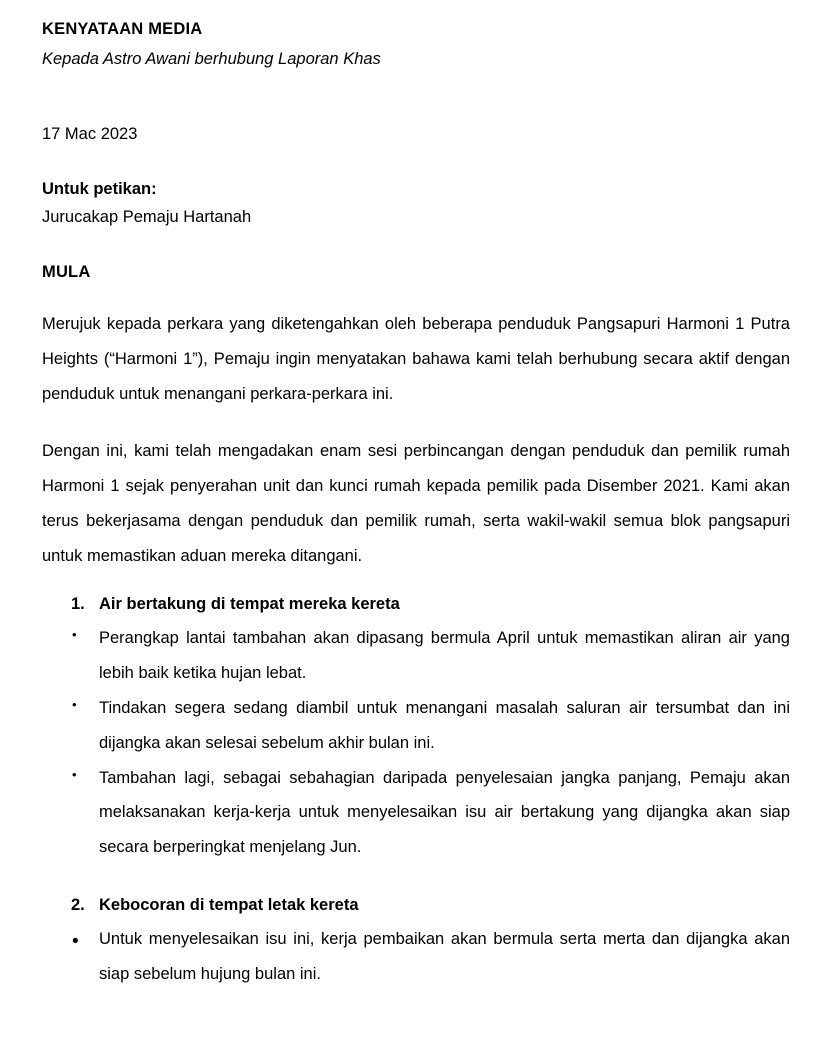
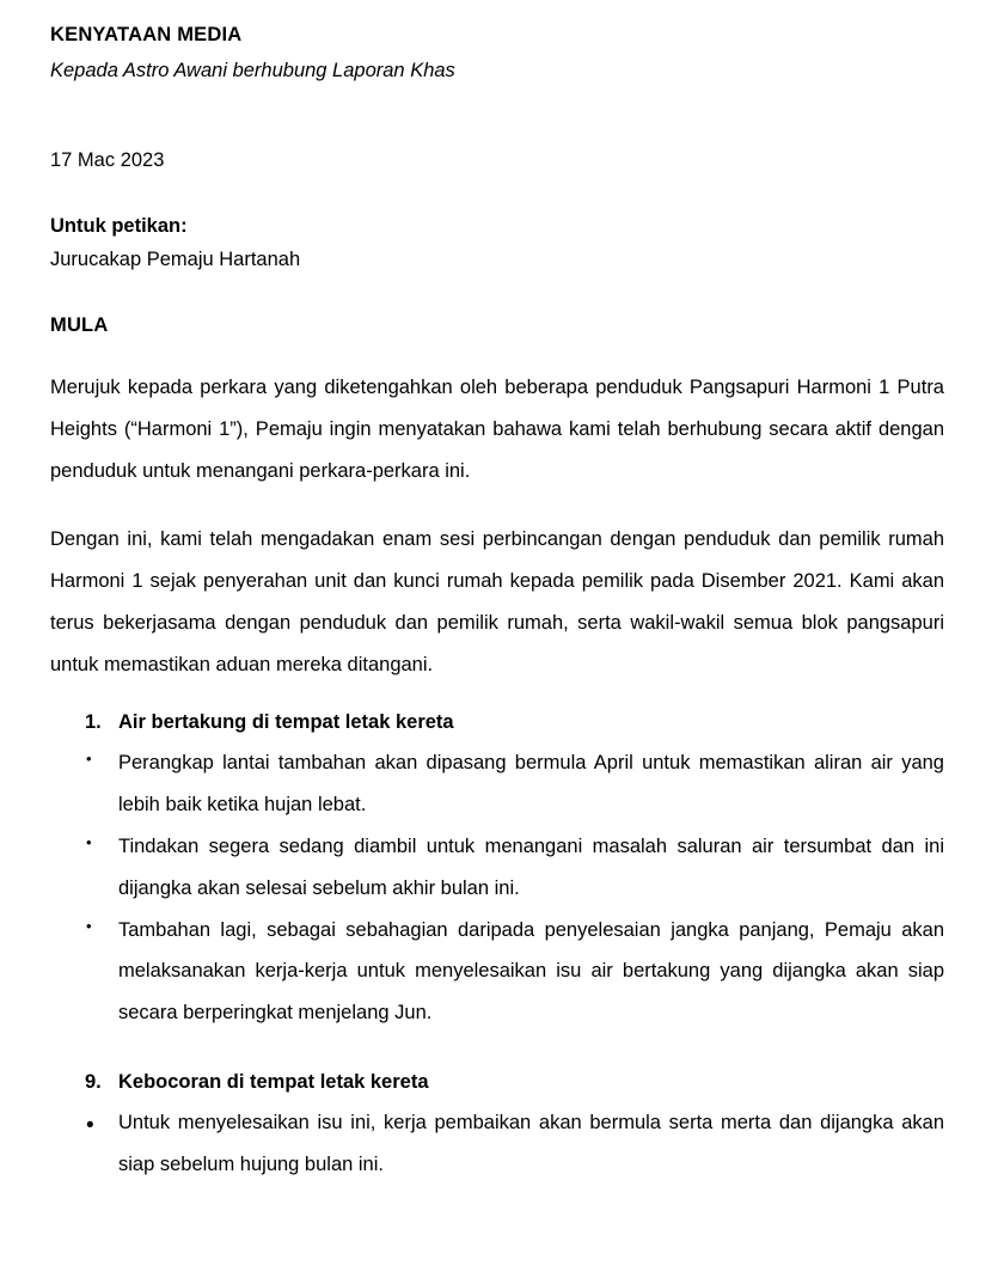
  KENYATAAN MEDIA
  Kepada Astro Awani berhubung Laporan Khas
  17 Mac 2023
  Untuk petikan:
  Jurucakap Pemaju Hartanah
  MULA
  Merujuk kepada perkara yang diketengahkan oleh beberapa penduduk Pangsapuri Harmoni 1 Putra Heights (“Harmoni 1”), Pemaju ingin menyatakan bahawa kami telah berhubung secara aktif dengan penduduk untuk menangani perkara-perkara ini.
  Dengan ini, kami telah mengadakan enam sesi perbincangan dengan penduduk dan pemilik rumah Harmoni 1 sejak penyerahan unit dan kunci rumah kepada pemilik pada Disember 2021. Kami akan terus bekerjasama dengan penduduk dan pemilik rumah, serta wakil-wakil semua blok pangsapuri untuk memastikan aduan mereka ditangani.
  1.
- Air bertakung di tempat mereka kereta
+ Air bertakung di tempat letak kereta
  •
  Perangkap lantai tambahan akan dipasang bermula April untuk memastikan aliran air yang lebih baik ketika hujan lebat.
  •
  Tindakan segera sedang diambil untuk menangani masalah saluran air tersumbat dan ini dijangka akan selesai sebelum akhir bulan ini.
  •
  Tambahan lagi, sebagai sebahagian daripada penyelesaian jangka panjang, Pemaju akan melaksanakan kerja-kerja untuk menyelesaikan isu air bertakung yang dijangka akan siap secara berperingkat menjelang Jun.
- 2.
+ 9.
  Kebocoran di tempat letak kereta
  •
  Untuk menyelesaikan isu ini, kerja pembaikan akan bermula serta merta dan dijangka akan siap sebelum hujung bulan ini.
